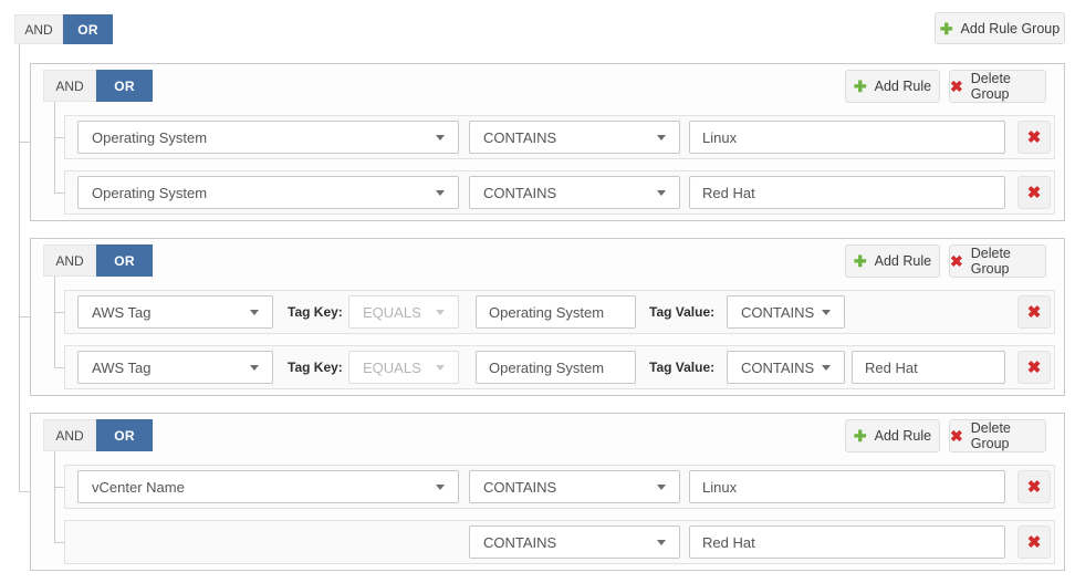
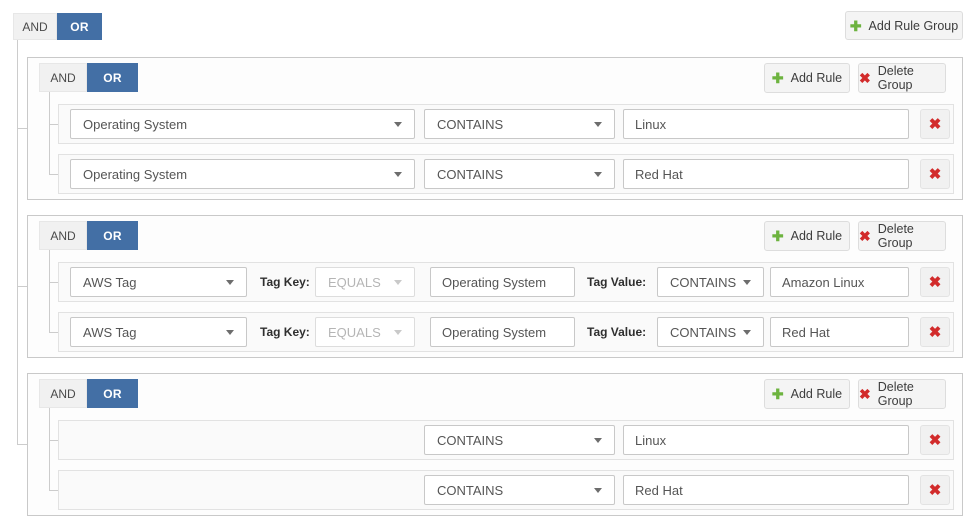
  AND
  OR
  ✚
  Add Rule Group
  AND
  OR
  ✚
  Add Rule
  ✖
  Delete Group
  Operating System
  CONTAINS
  Linux
  ✖
  Operating System
  CONTAINS
  Red Hat
  ✖
  AND
  OR
  ✚
  Add Rule
  ✖
  Delete Group
  AWS Tag
  Tag Key:
  EQUALS
  Operating System
  Tag Value:
  CONTAINS
+ Amazon Linux
  ✖
  AWS Tag
  Tag Key:
  EQUALS
  Operating System
  Tag Value:
  CONTAINS
  Red Hat
  ✖
  AND
  OR
  ✚
  Add Rule
  ✖
  Delete Group
- vCenter Name
  CONTAINS
  Linux
  ✖
  CONTAINS
  Red Hat
  ✖
